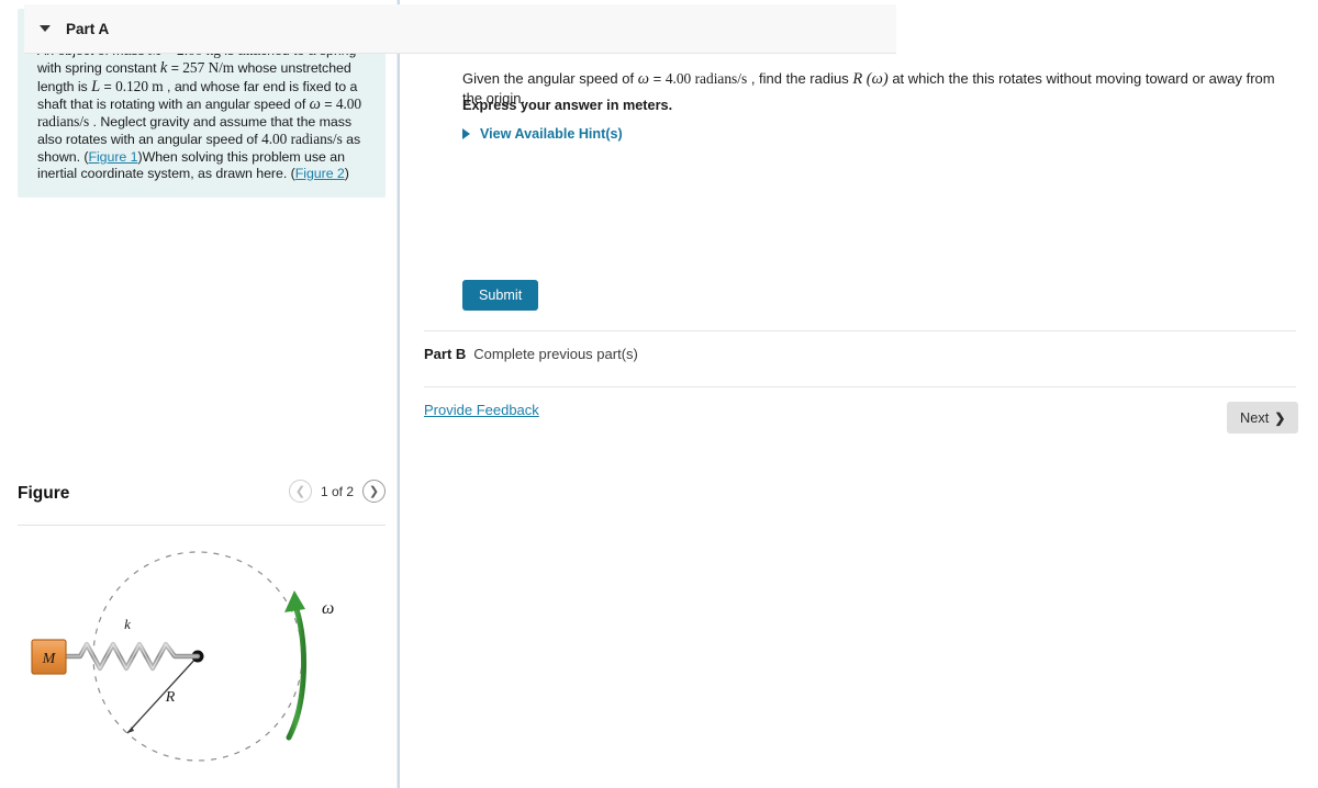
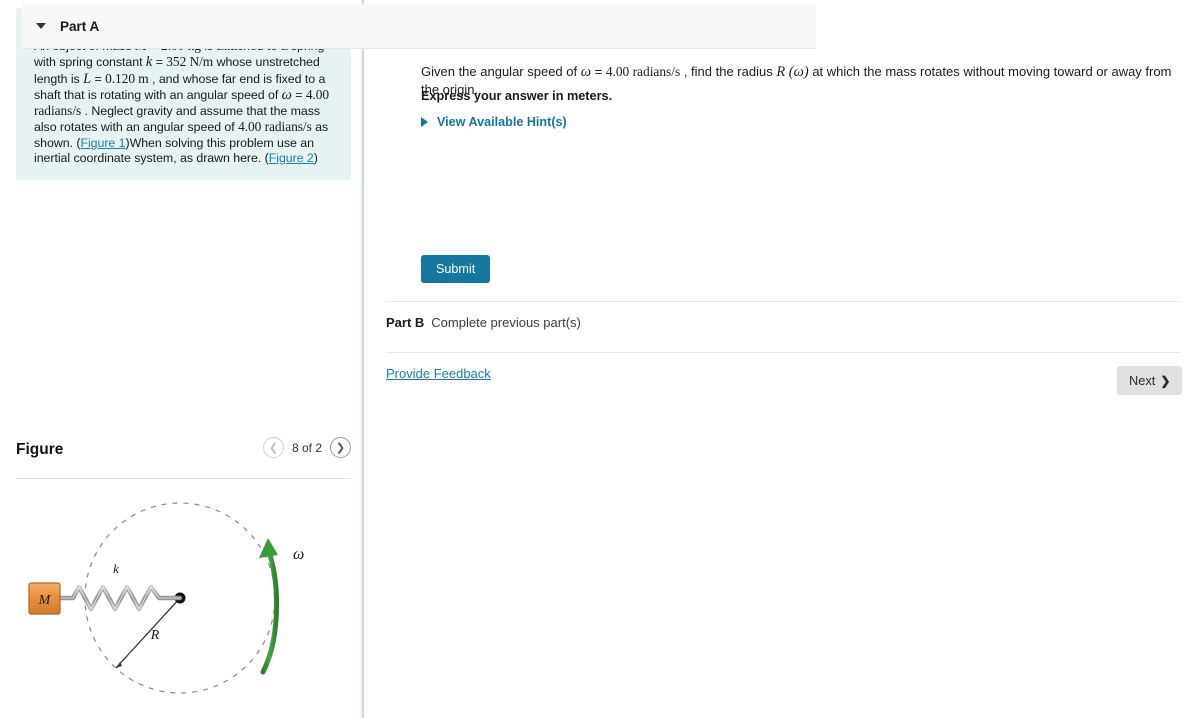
- with spring constant k = 257 N/m whose unstretched length is L = 0.120 m , and whose far end is fixed to a shaft that is rotating with an angular speed of ω = 4.00 radians/s . Neglect gravity and assume that the mass also rotates with an angular speed of 4.00 radians/s as shown. (Figure 1)When solving this problem use an inertial coordinate system, as drawn here. (Figure 2)
+ with spring constant k = 352 N/m whose unstretched length is L = 0.120 m , and whose far end is fixed to a shaft that is rotating with an angular speed of ω = 4.00 radians/s . Neglect gravity and assume that the mass also rotates with an angular speed of 4.00 radians/s as shown. (Figure 1)When solving this problem use an inertial coordinate system, as drawn here. (Figure 2)
  Figure
  ❮
- 1 of 2
+ 8 of 2
  ❯
  M
  k
  R
  ω
  Part A
- Given the angular speed of ω = 4.00 radians/s , find the radius R (ω) at which the this rotates without moving toward or away from the origin.
+ Given the angular speed of ω = 4.00 radians/s , find the radius R (ω) at which the mass rotates without moving toward or away from the origin.
  Express your answer in meters.
  View Available Hint(s)
  Submit
  Part B Complete previous part(s)
  Provide Feedback
  Next
  ❯
